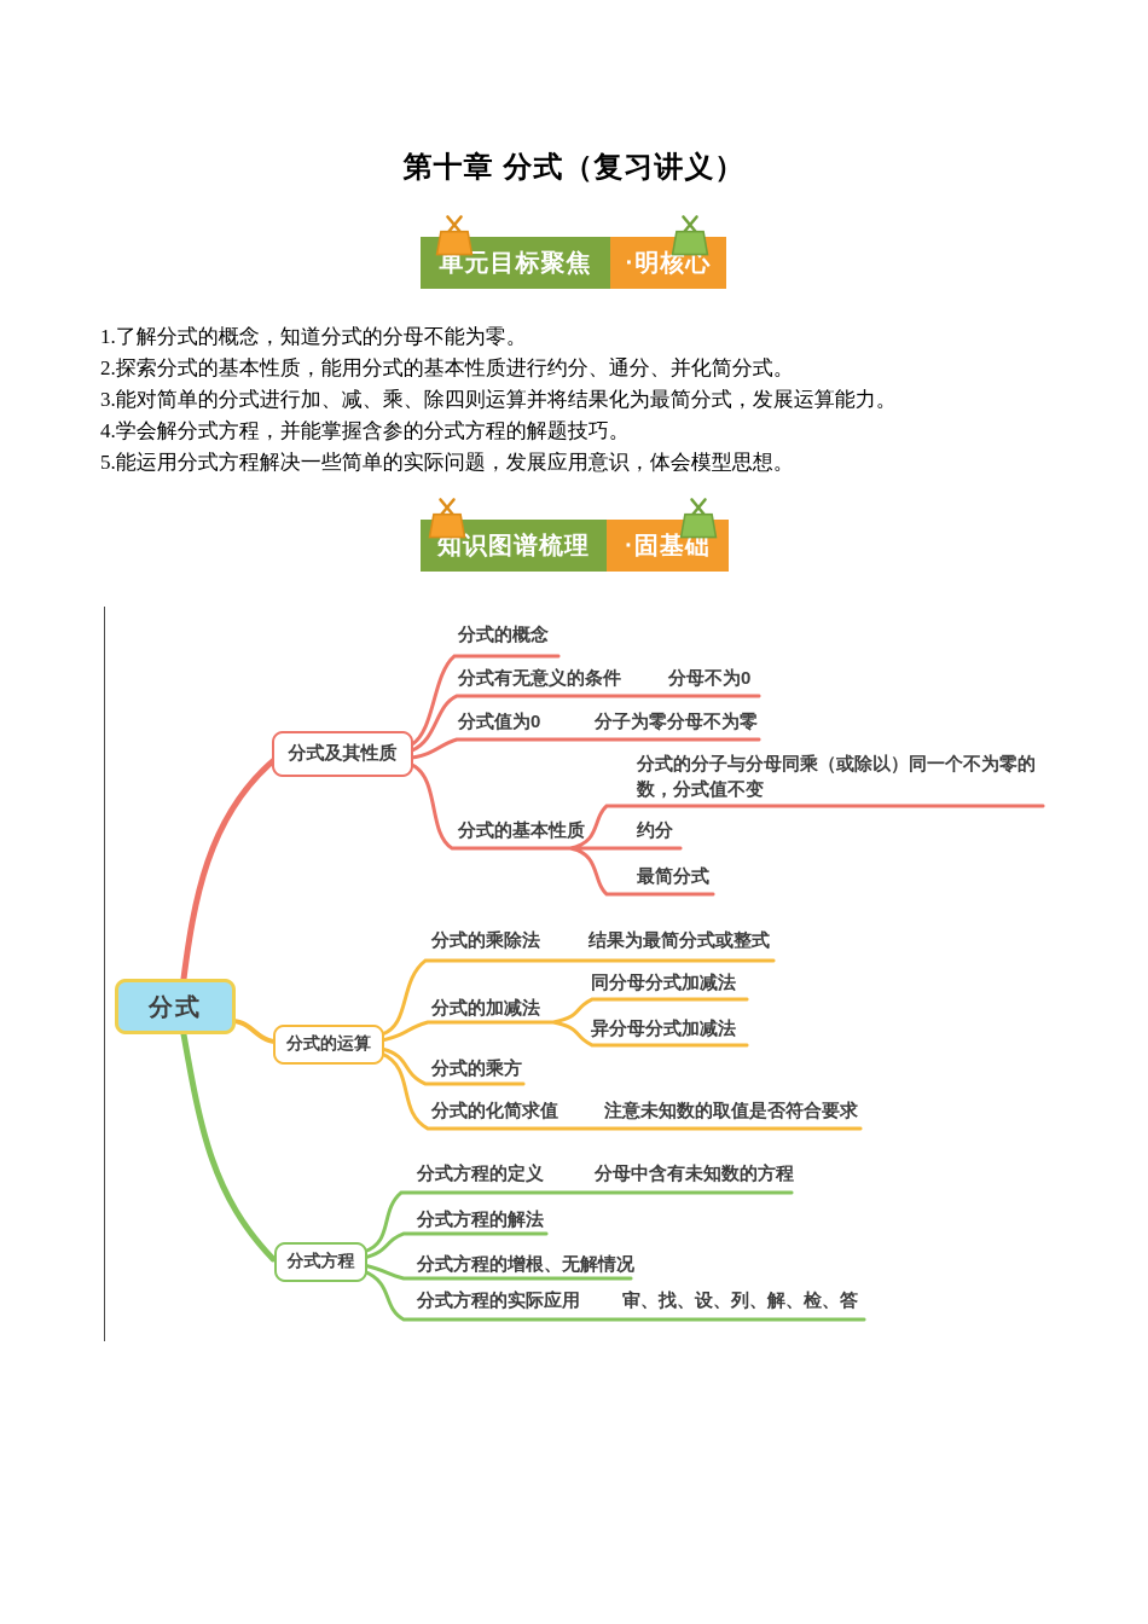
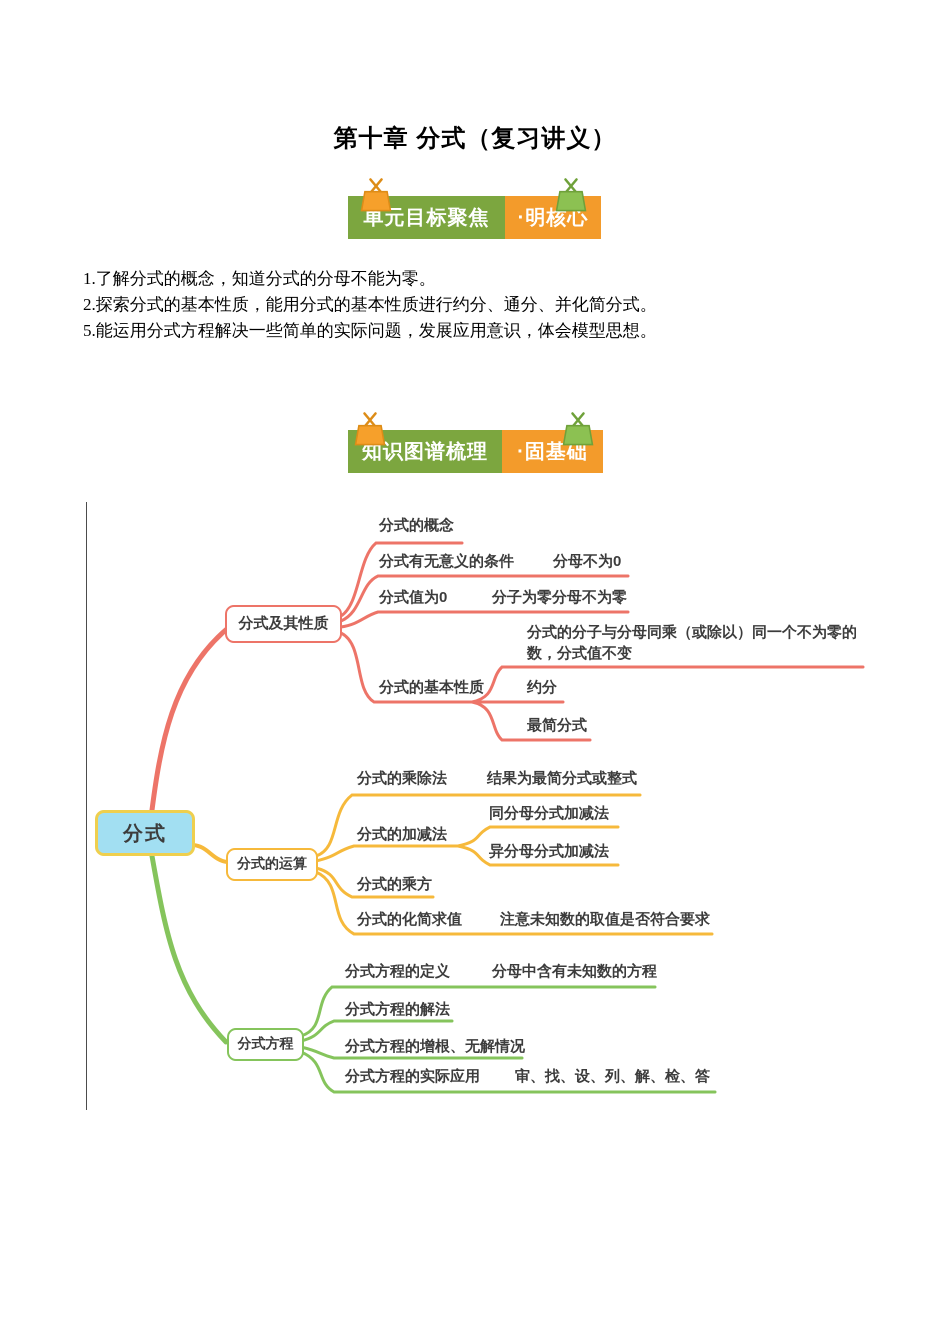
  第十章 分式（复习讲义）
  单元目标聚焦
  ·明核心
  1.了解分式的概念，知道分式的分母不能为零。
  2.探索分式的基本性质，能用分式的基本性质进行约分、通分、并化简分式。
- 3.能对简单的分式进行加、减、乘、除四则运算并将结果化为最简分式，发展运算能力。
- 4.学会解分式方程，并能掌握含参的分式方程的解题技巧。
  5.能运用分式方程解决一些简单的实际问题，发展应用意识，体会模型思想。
  知识图谱梳理
  ·固基础
  分式
  分式及其性质
  分式的运算
  分式方程
  分式的概念
  分式有无意义的条件
  分母不为0
  分式值为0
  分子为零分母不为零
  分式的基本性质
  分式的分子与分母同乘（或除以）同一个不为零的数，分式值不变
  约分
  最简分式
  分式的乘除法
  结果为最简分式或整式
  分式的加减法
  同分母分式加减法
  异分母分式加减法
  分式的乘方
  分式的化简求值
  注意未知数的取值是否符合要求
  分式方程的定义
  分母中含有未知数的方程
  分式方程的解法
  分式方程的增根、无解情况
  分式方程的实际应用
  审、找、设、列、解、检、答
